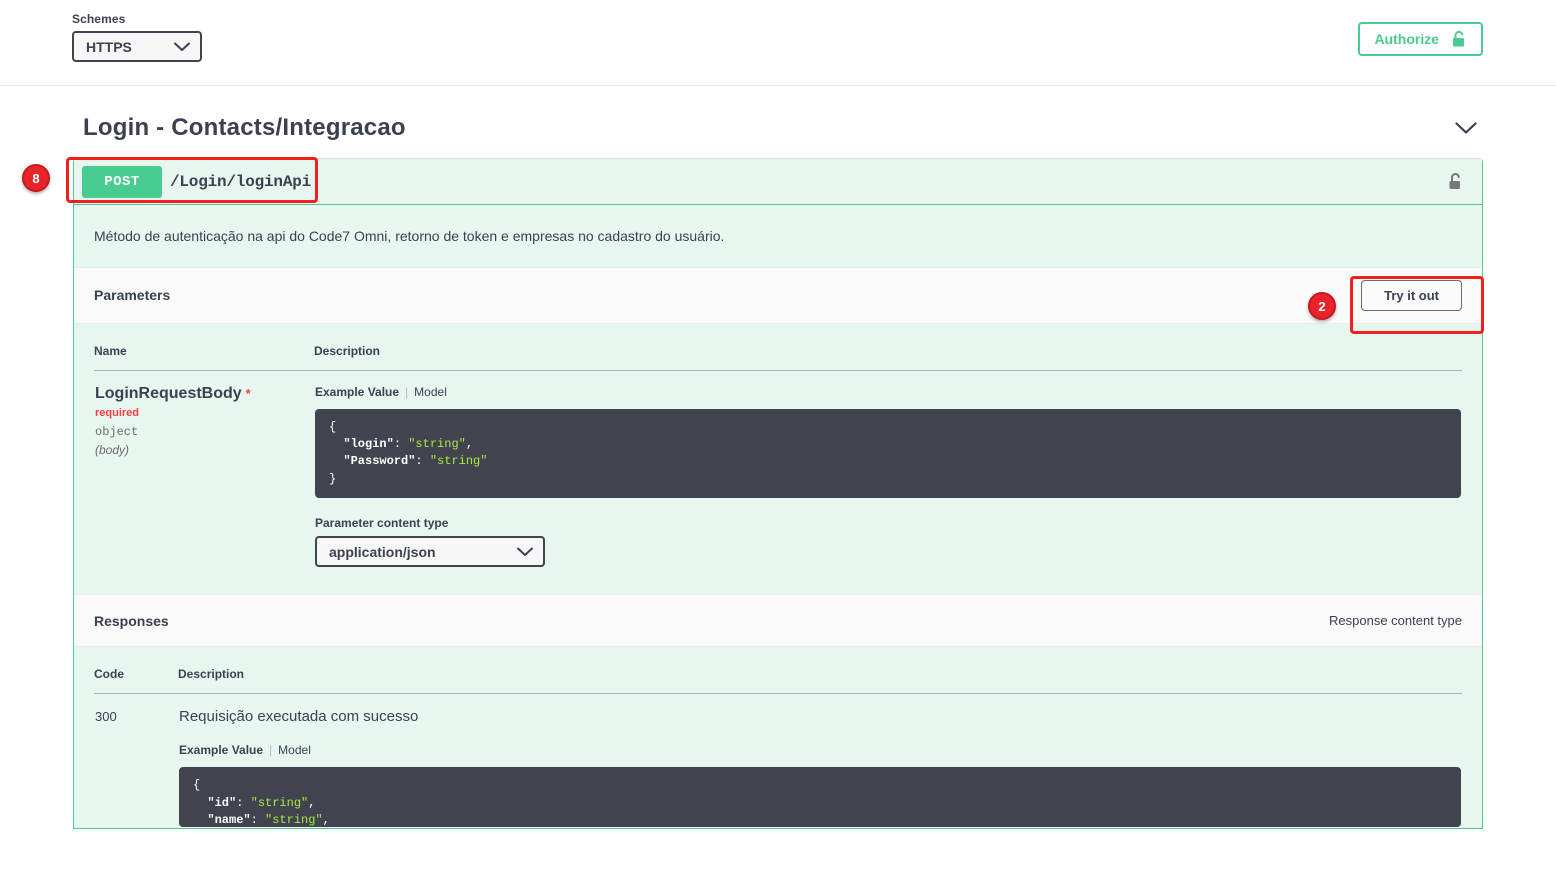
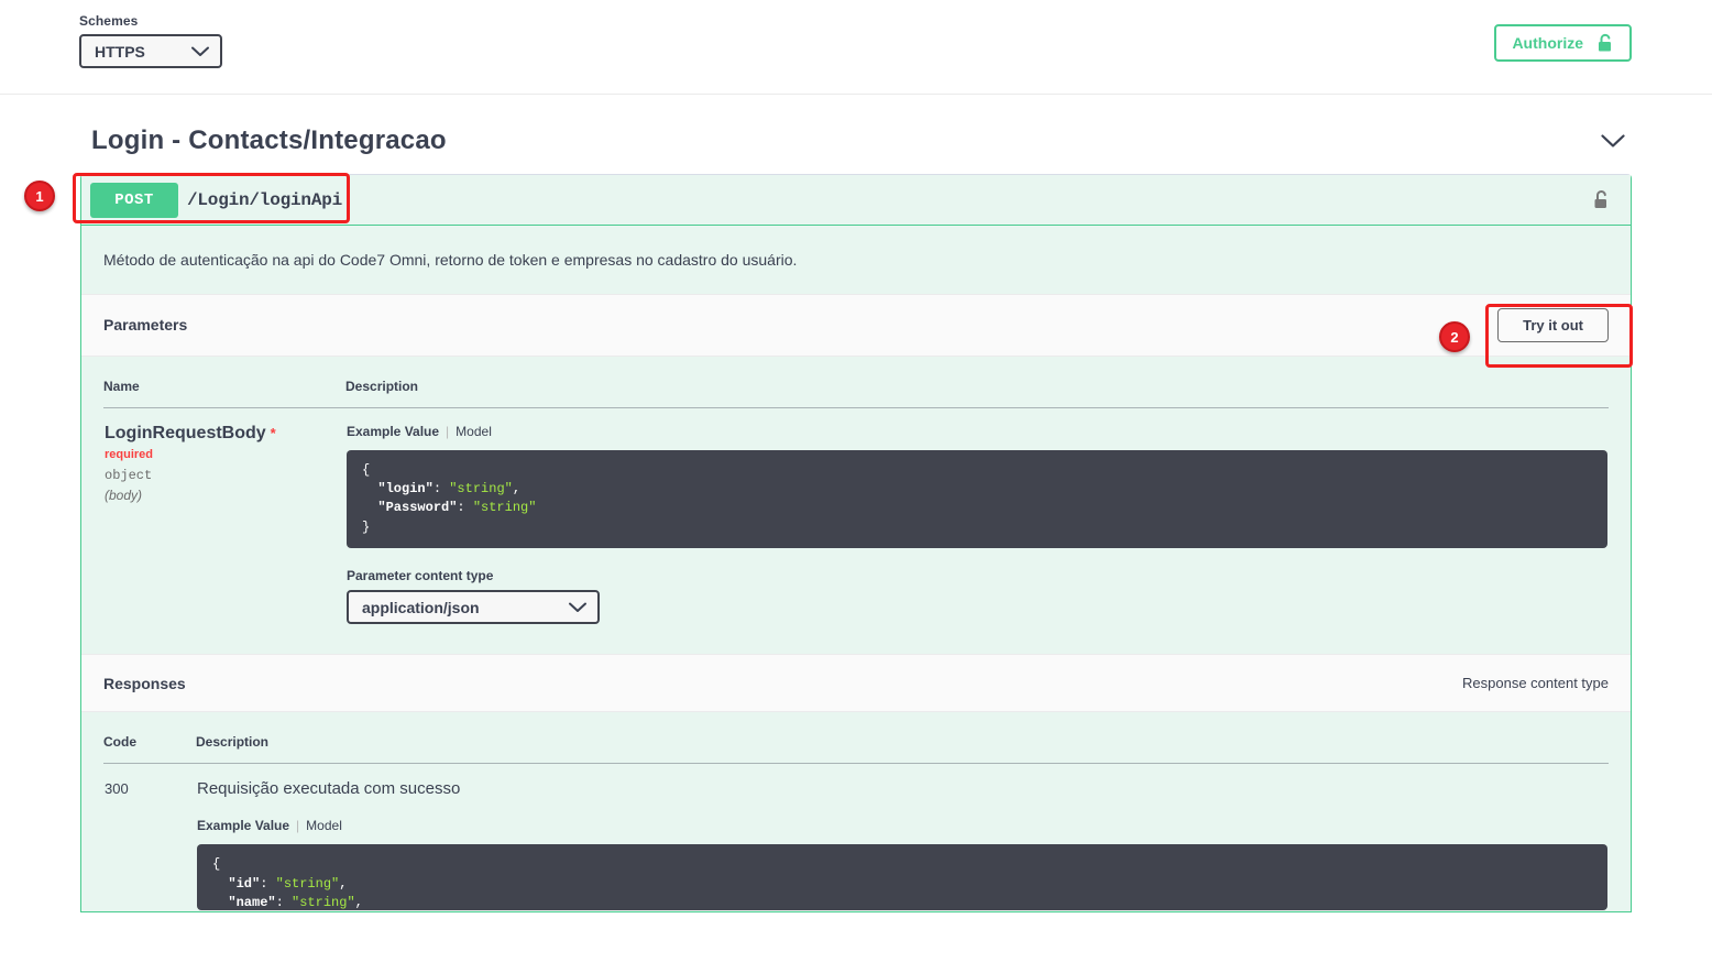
  Schemes
  HTTPS
  Authorize
  Login - Contacts/Integracao
  POST
  /Login/loginApi
  Método de autenticação na api do Code7 Omni, retorno de token e empresas no cadastro do usuário.
  Parameters
  Try it out
  Name	Description
  LoginRequestBody * required object (body)	Example Value | Model { "login": "string", "Password": "string" } Parameter content type application/json
  Responses
  Response content type
  Code	Description
  300	Requisição executada com sucesso Example Value | Model { "id": "string", "name": "string",
- 8
+ 1
  2
